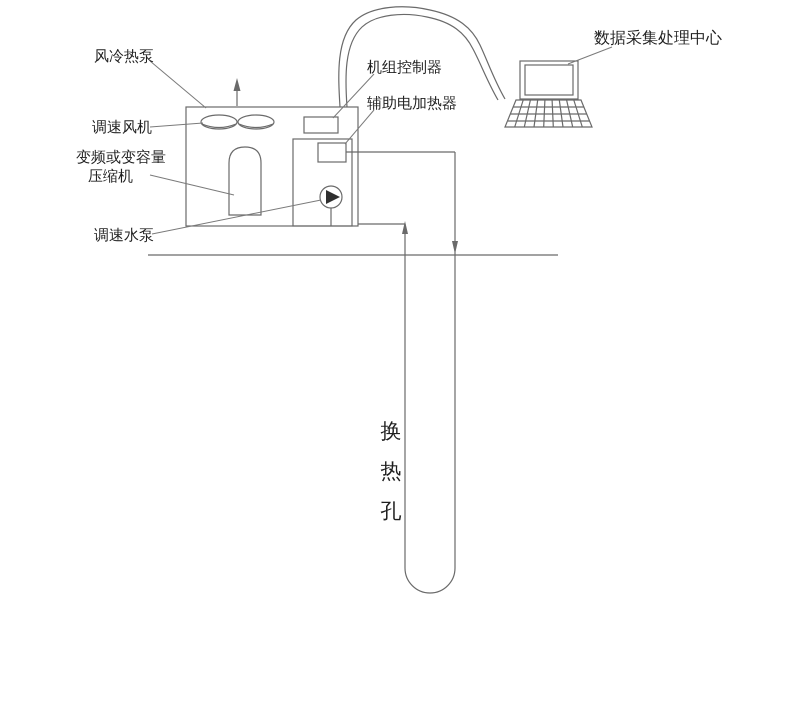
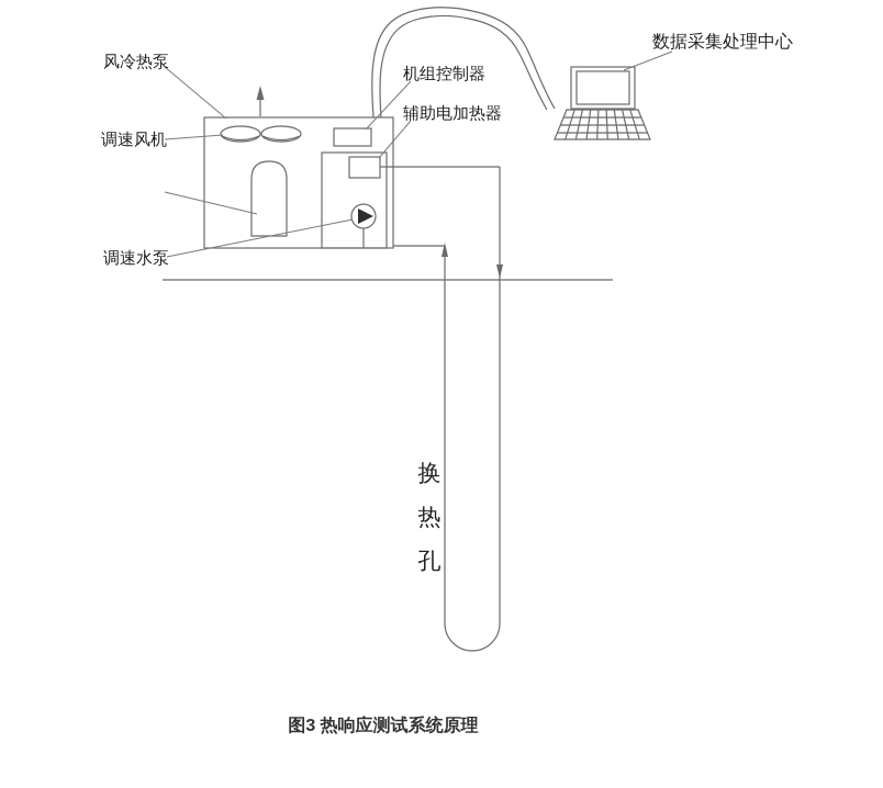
  风冷热泵
  调速风机
- 变频或变容量
- 压缩机
  调速水泵
  机组控制器
  辅助电加热器
  数据采集处理中心
  换热孔
+ 图3 热响应测试系统原理
